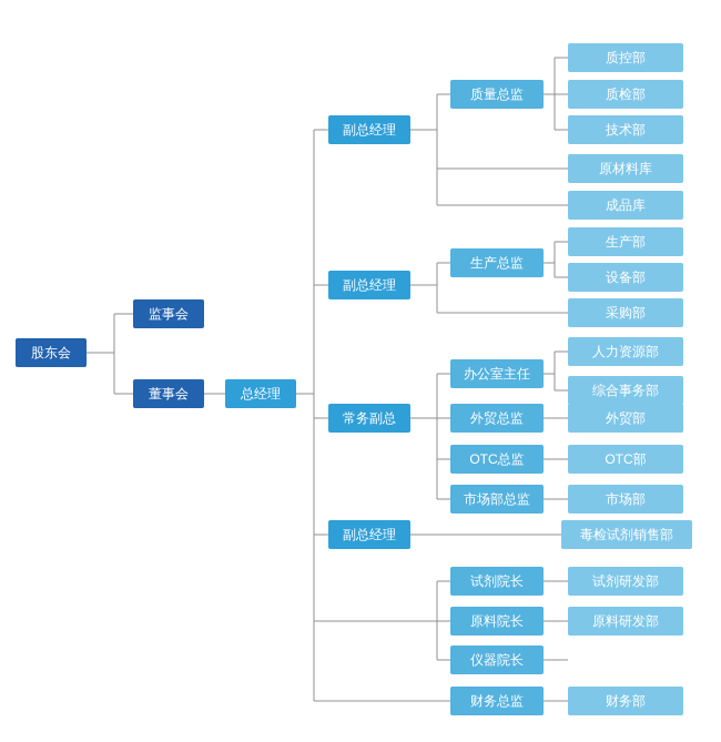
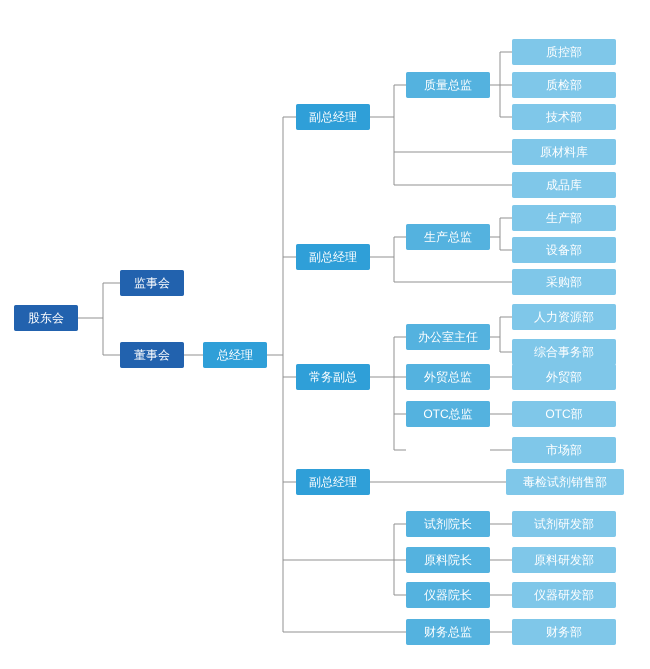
  股东会
  监事会
  董事会
  总经理
  副总经理
  副总经理
  常务副总
  副总经理
  质量总监
  生产总监
  办公室主任
  外贸总监
  OTC总监
- 市场部总监
  试剂院长
  原料院长
  仪器院长
  财务总监
  质控部
  质检部
  技术部
  原材料库
  成品库
  生产部
  设备部
  采购部
  人力资源部
  综合事务部
  外贸部
  OTC部
  市场部
  毒检试剂销售部
  试剂研发部
  原料研发部
+ 仪器研发部
  财务部
